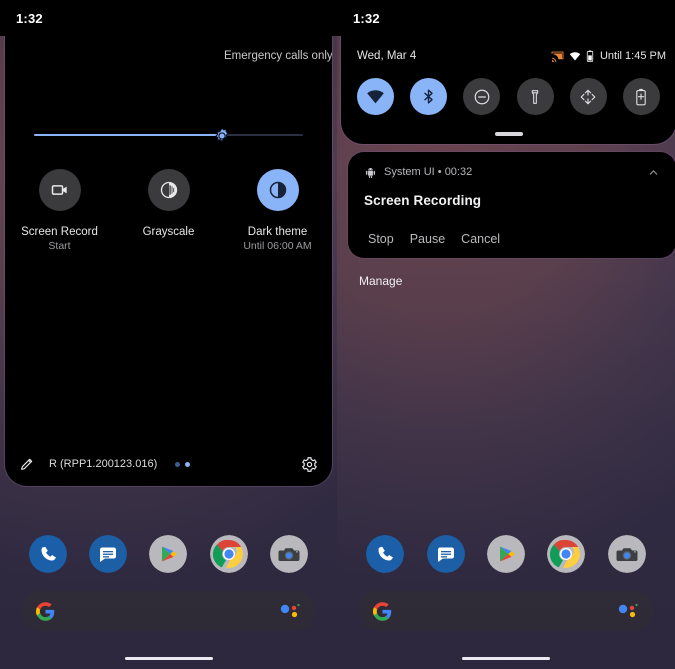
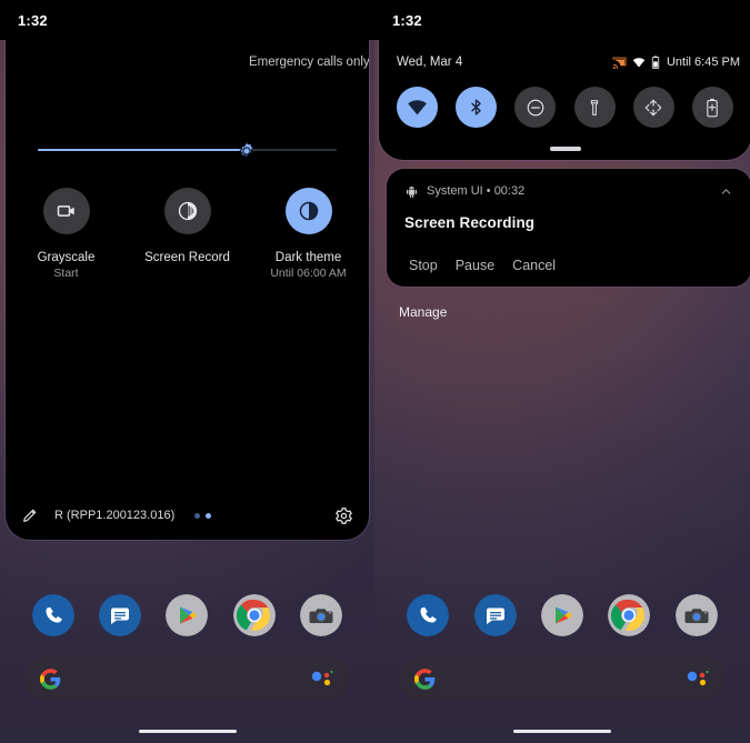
  Emergency calls only
- Screen Record
+ Grayscale
  Start
- Grayscale
+ Screen Record
  Dark theme
  Until 06:00 AM
  R (RPP1.200123.016)
  1:32
  Manage
  System UI • 00:32
  Screen Recording
  Stop
  Pause
  Cancel
  Wed, Mar 4
- Until 1:45 PM
+ Until 6:45 PM
  1:32
